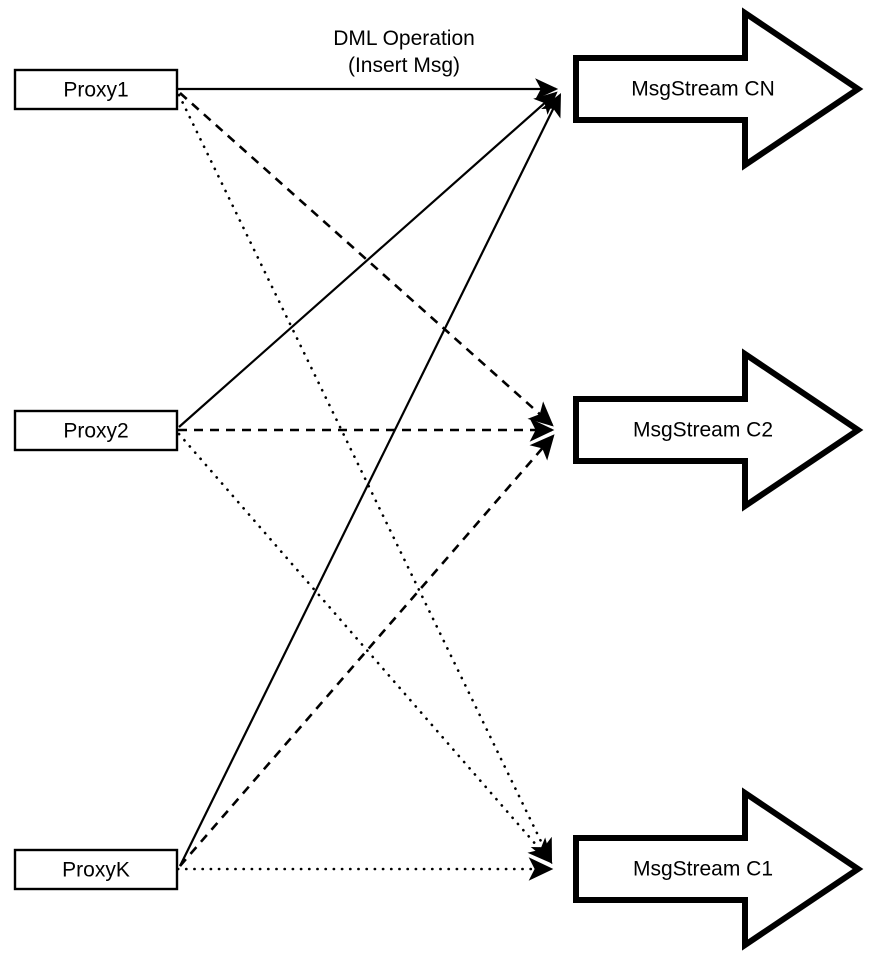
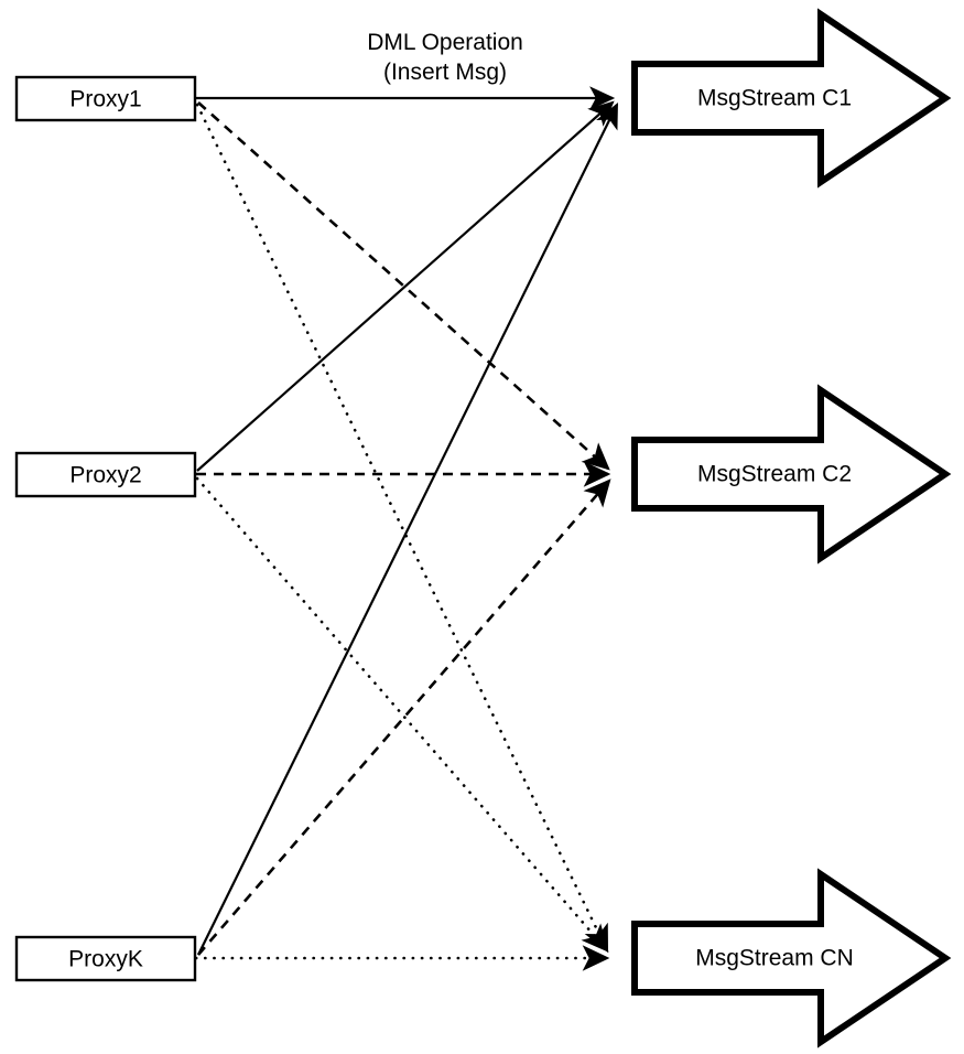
  DML Operation
  (Insert Msg)
  Proxy1
  Proxy2
  ProxyK
- MsgStream CN
+ MsgStream C1
  MsgStream C2
- MsgStream C1
+ MsgStream CN
